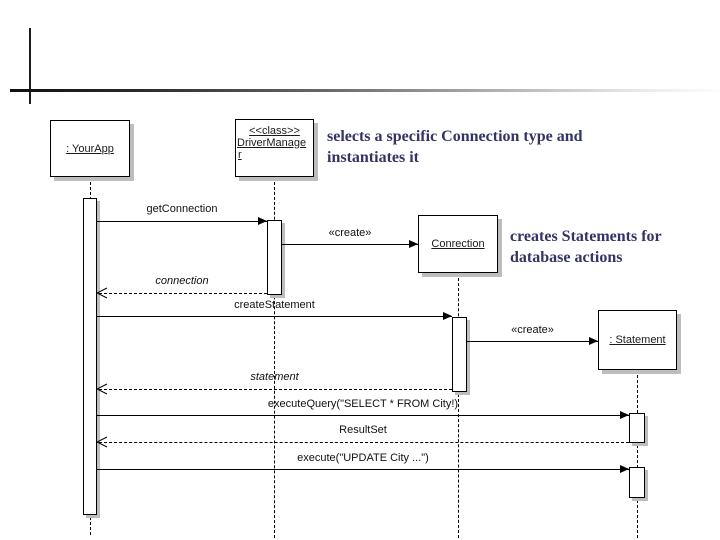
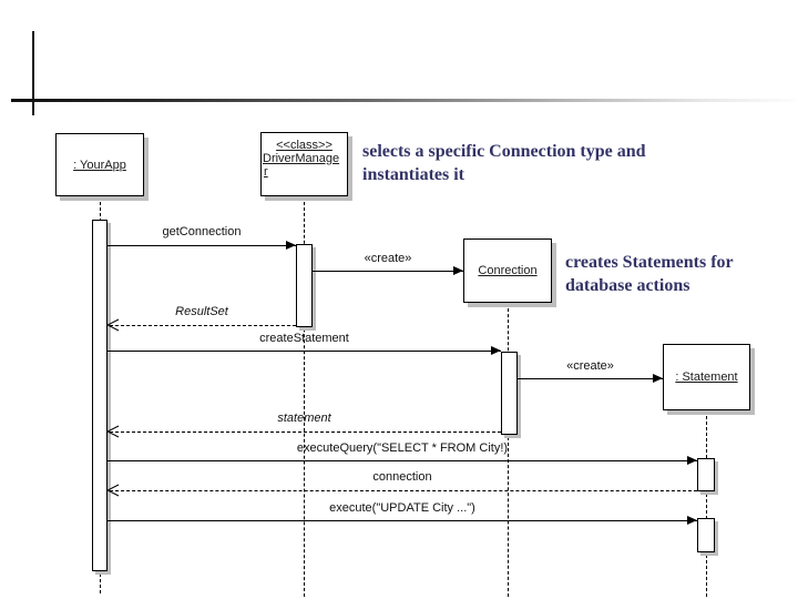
  : YourApp
  <<class>>
  DriverManage
  r
  Conrection
  : Statement
  selects a specific Connection type and
  instantiates it
  creates Statements for
  database actions
  getConnection
  «create»
- connection
+ ResultSet
  createStatement
  «create»
  statement
  executeQuery("SELECT * FROM City!)
- ResultSet
+ connection
  execute("UPDATE City ...")
